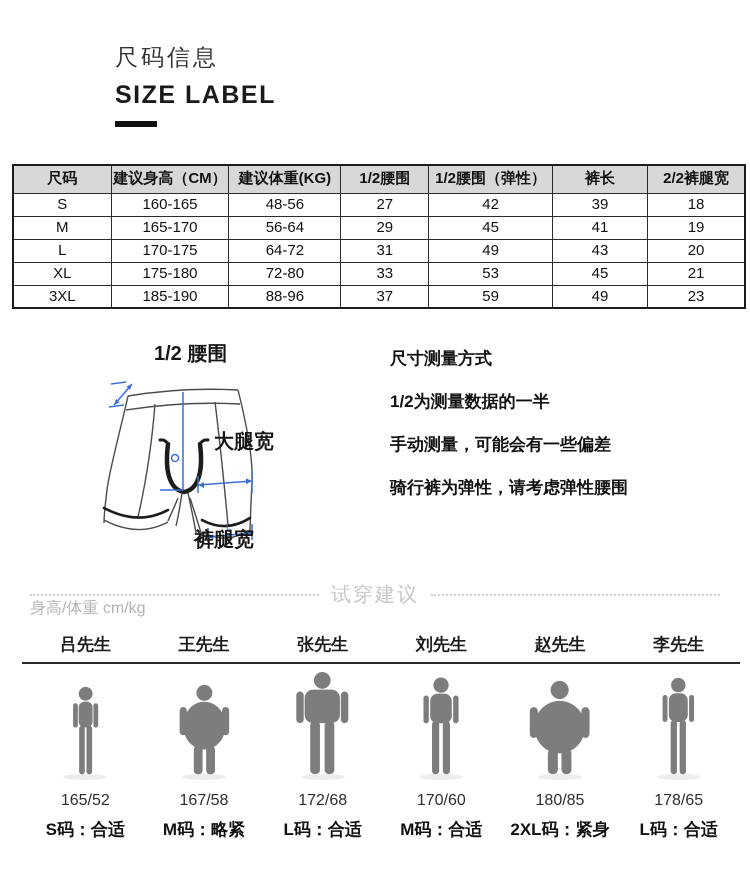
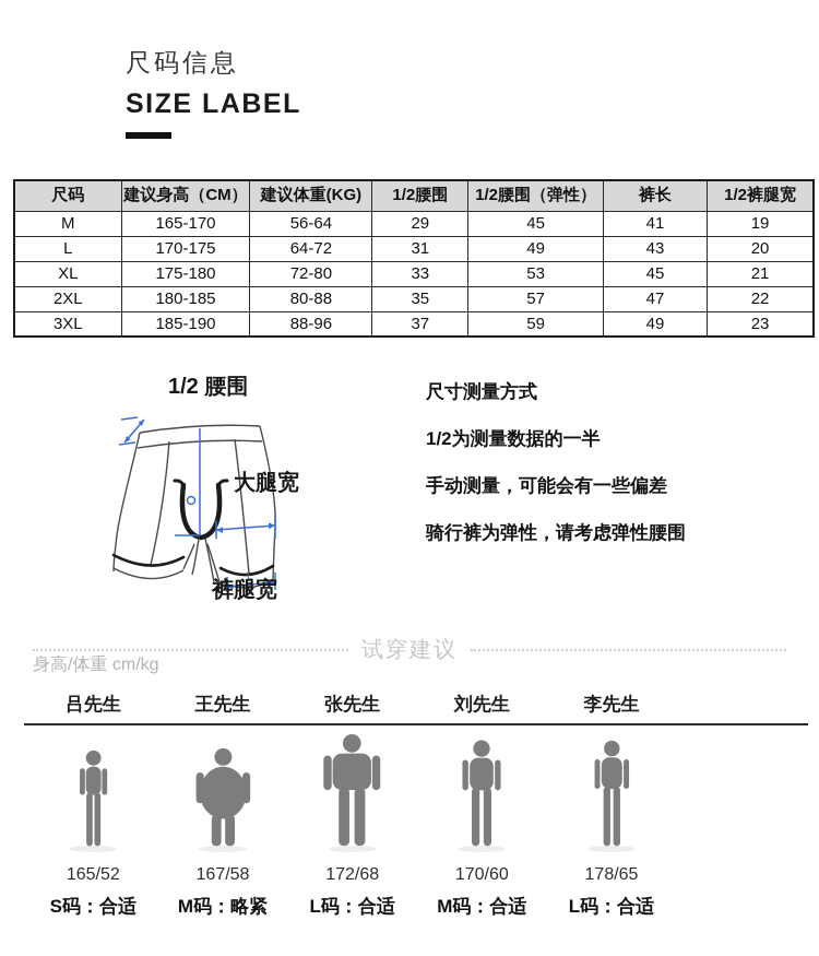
  尺码信息
  SIZE LABEL
- 尺码	建议身高（CM）	建议体重(KG)	1/2腰围	1/2腰围（弹性）	裤长	2/2裤腿宽
+ 尺码	建议身高（CM）	建议体重(KG)	1/2腰围	1/2腰围（弹性）	裤长	1/2裤腿宽
- S	160-165	48-56	27	42	39	18
  M	165-170	56-64	29	45	41	19
  L	170-175	64-72	31	49	43	20
  XL	175-180	72-80	33	53	45	21
+ 2XL	180-185	80-88	35	57	47	22
  3XL	185-190	88-96	37	59	49	23
  1/2 腰围
  L
  大腿宽
  裤腿宽
  尺寸测量方式
  1/2为测量数据的一半
  手动测量，可能会有一些偏差
  骑行裤为弹性，请考虑弹性腰围
  试穿建议
  身高/体重 cm/kg
  吕先生
  165/52
  S码：合适
  王先生
  167/58
  M码：略紧
  张先生
  172/68
  L码：合适
  刘先生
  170/60
  M码：合适
- 赵先生
- 180/85
- 2XL码：紧身
  李先生
  178/65
  L码：合适
